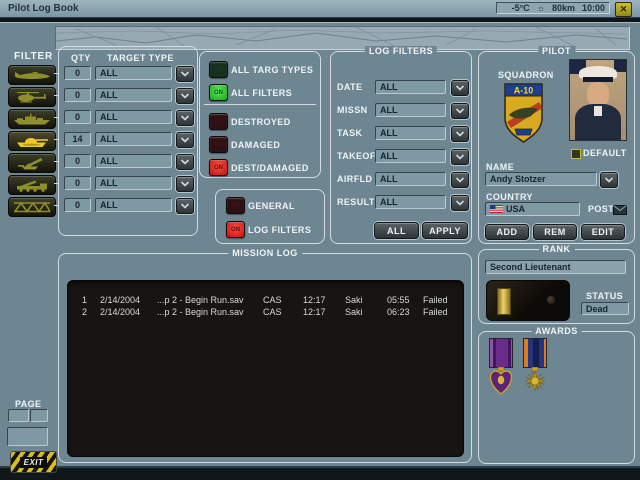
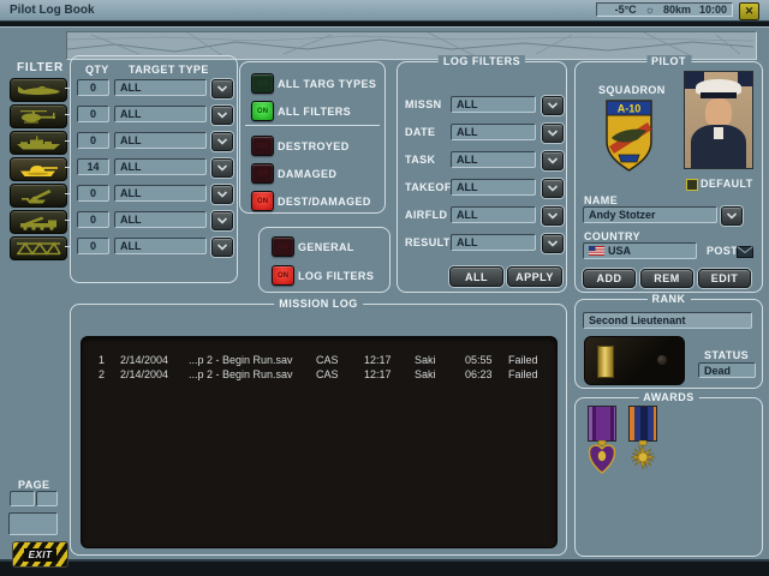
  Pilot Log Book
  -5°C
  ☼
  80km
  10:00
  ✕
  FILTER
  QTY
  TARGET TYPE
  0
  ALL
  0
  ALL
  0
  ALL
  14
  ALL
  0
  ALL
  0
  ALL
  0
  ALL
  ALL TARG TYPES
  ALL FILTERS
  DESTROYED
  DAMAGED
  DEST/DAMAGED
  GENERAL
  LOG FILTERS
  LOG FILTERS
- DATE
+ MISSN
  ALL
- MISSN
+ DATE
  ALL
  TASK
  ALL
  TAKEOF
  ALL
  AIRFLD
  ALL
  RESULT
  ALL
  ALL
  APPLY
  PILOT
  SQUADRON
  A-10
  DEFAULT
  NAME
  Andy Stotzer
  COUNTRY
  USA
  POST
  ADD
  REM
  EDIT
  RANK
  Second Lieutenant
  STATUS
  Dead
  AWARDS
  MISSION LOG
  1
  2/14/2004
  ...p 2 - Begin Run.sav
  CAS
  12:17
  Saki
  05:55
  Failed
  2
  2/14/2004
  ...p 2 - Begin Run.sav
  CAS
  12:17
  Saki
  06:23
  Failed
  PAGE
  EXIT
